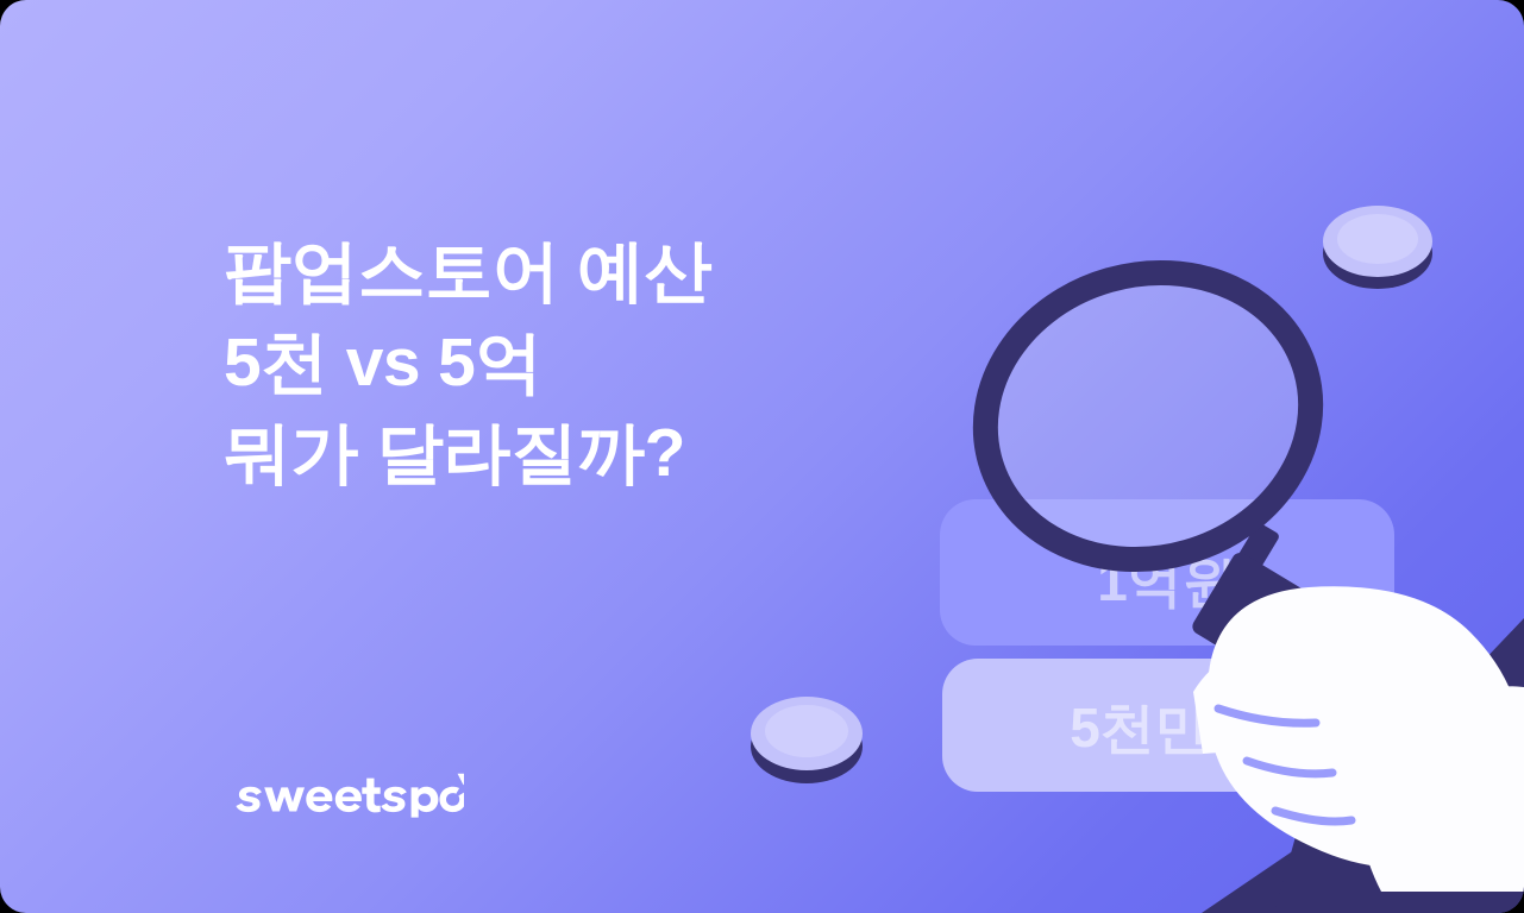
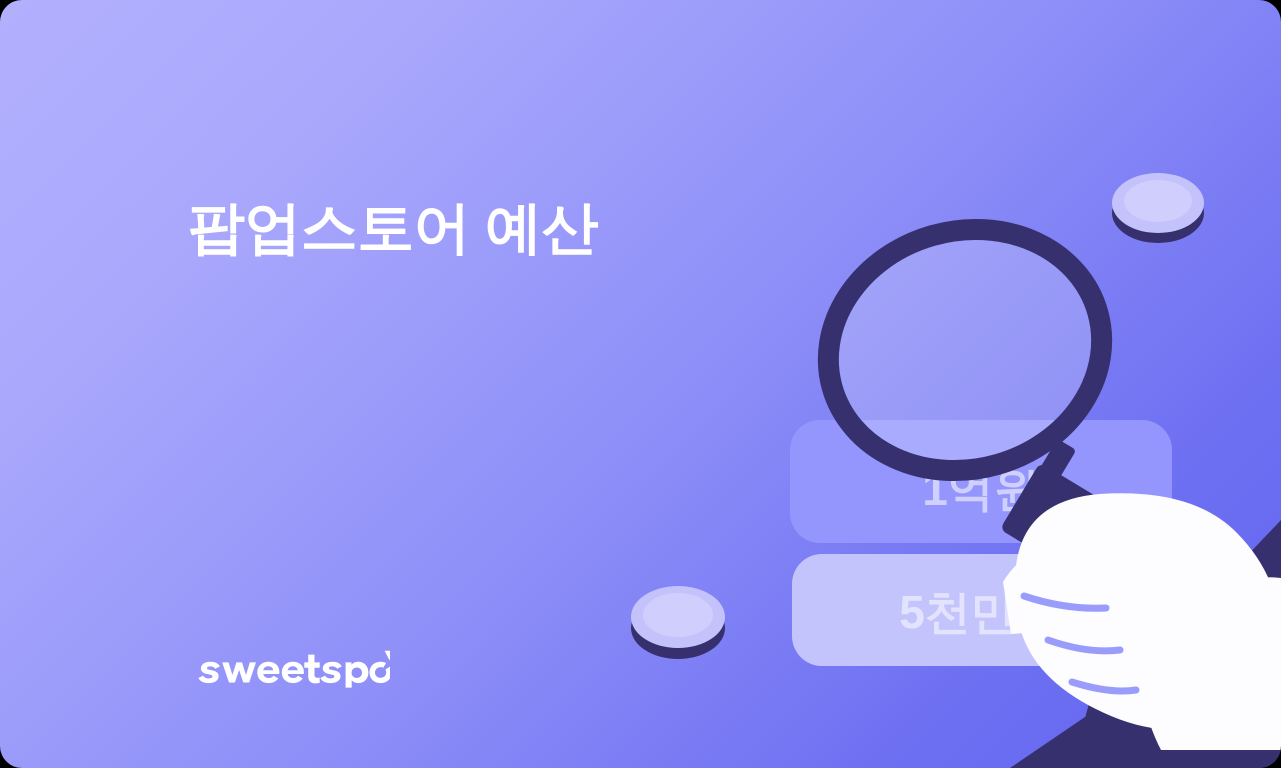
  5천만
  1억원
  팝업스토어 예산
- 5천 vs 5억
- 뭐가 달라질까?
